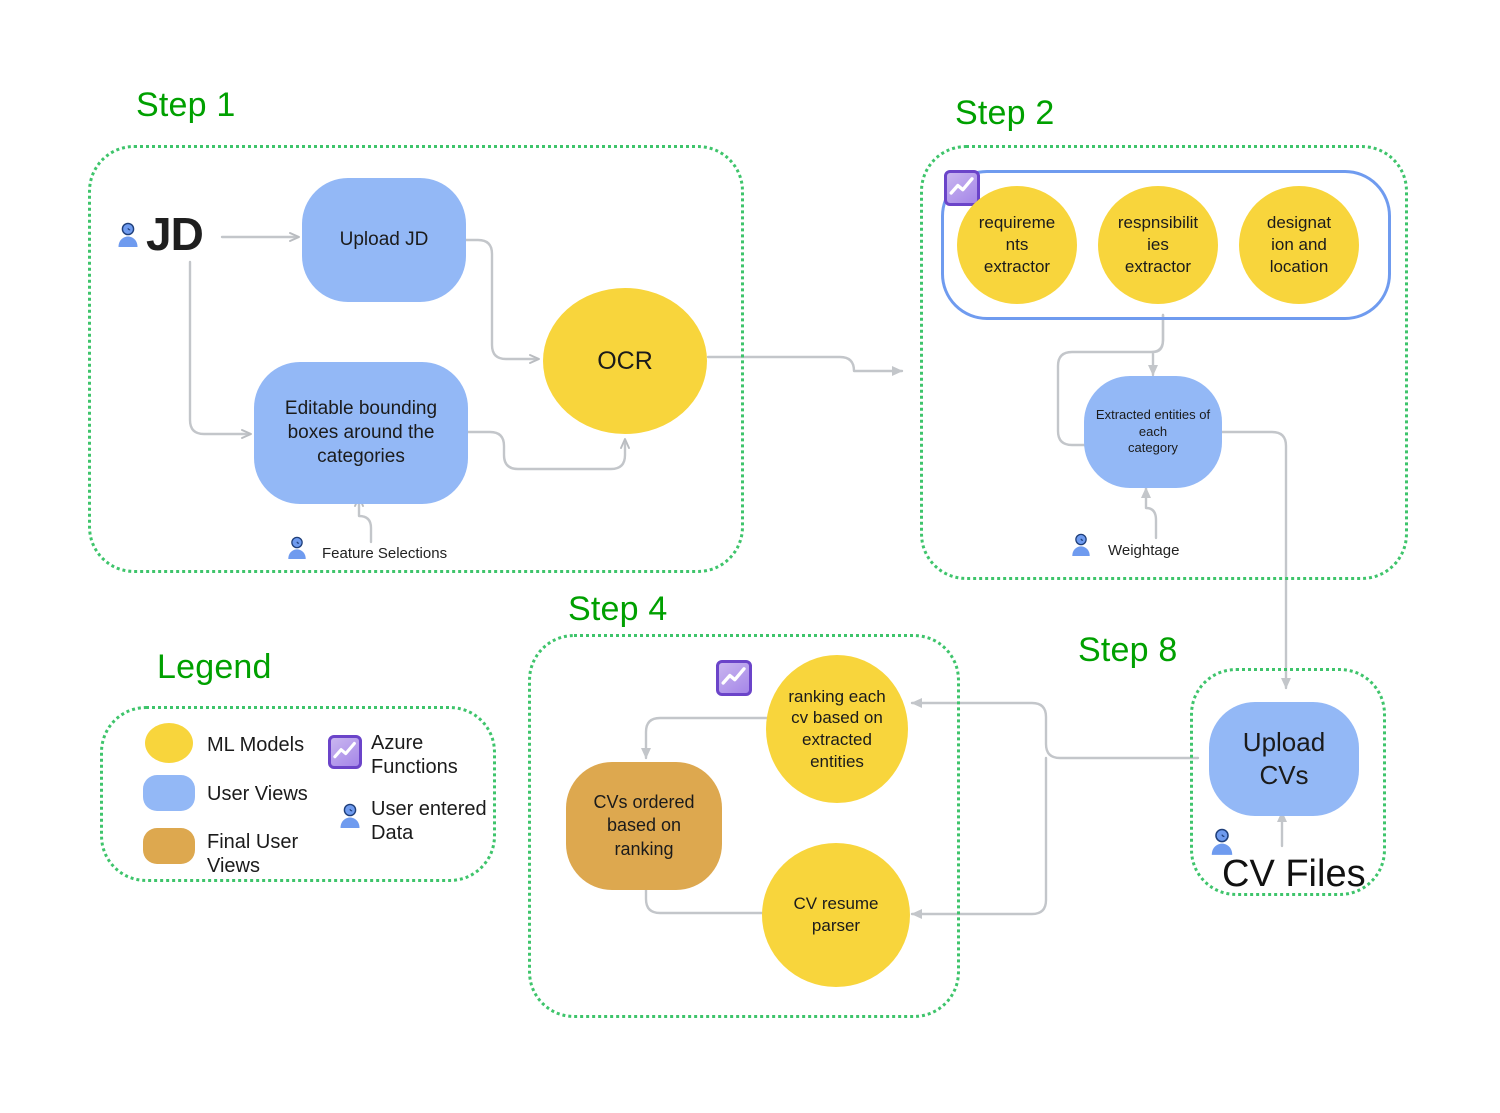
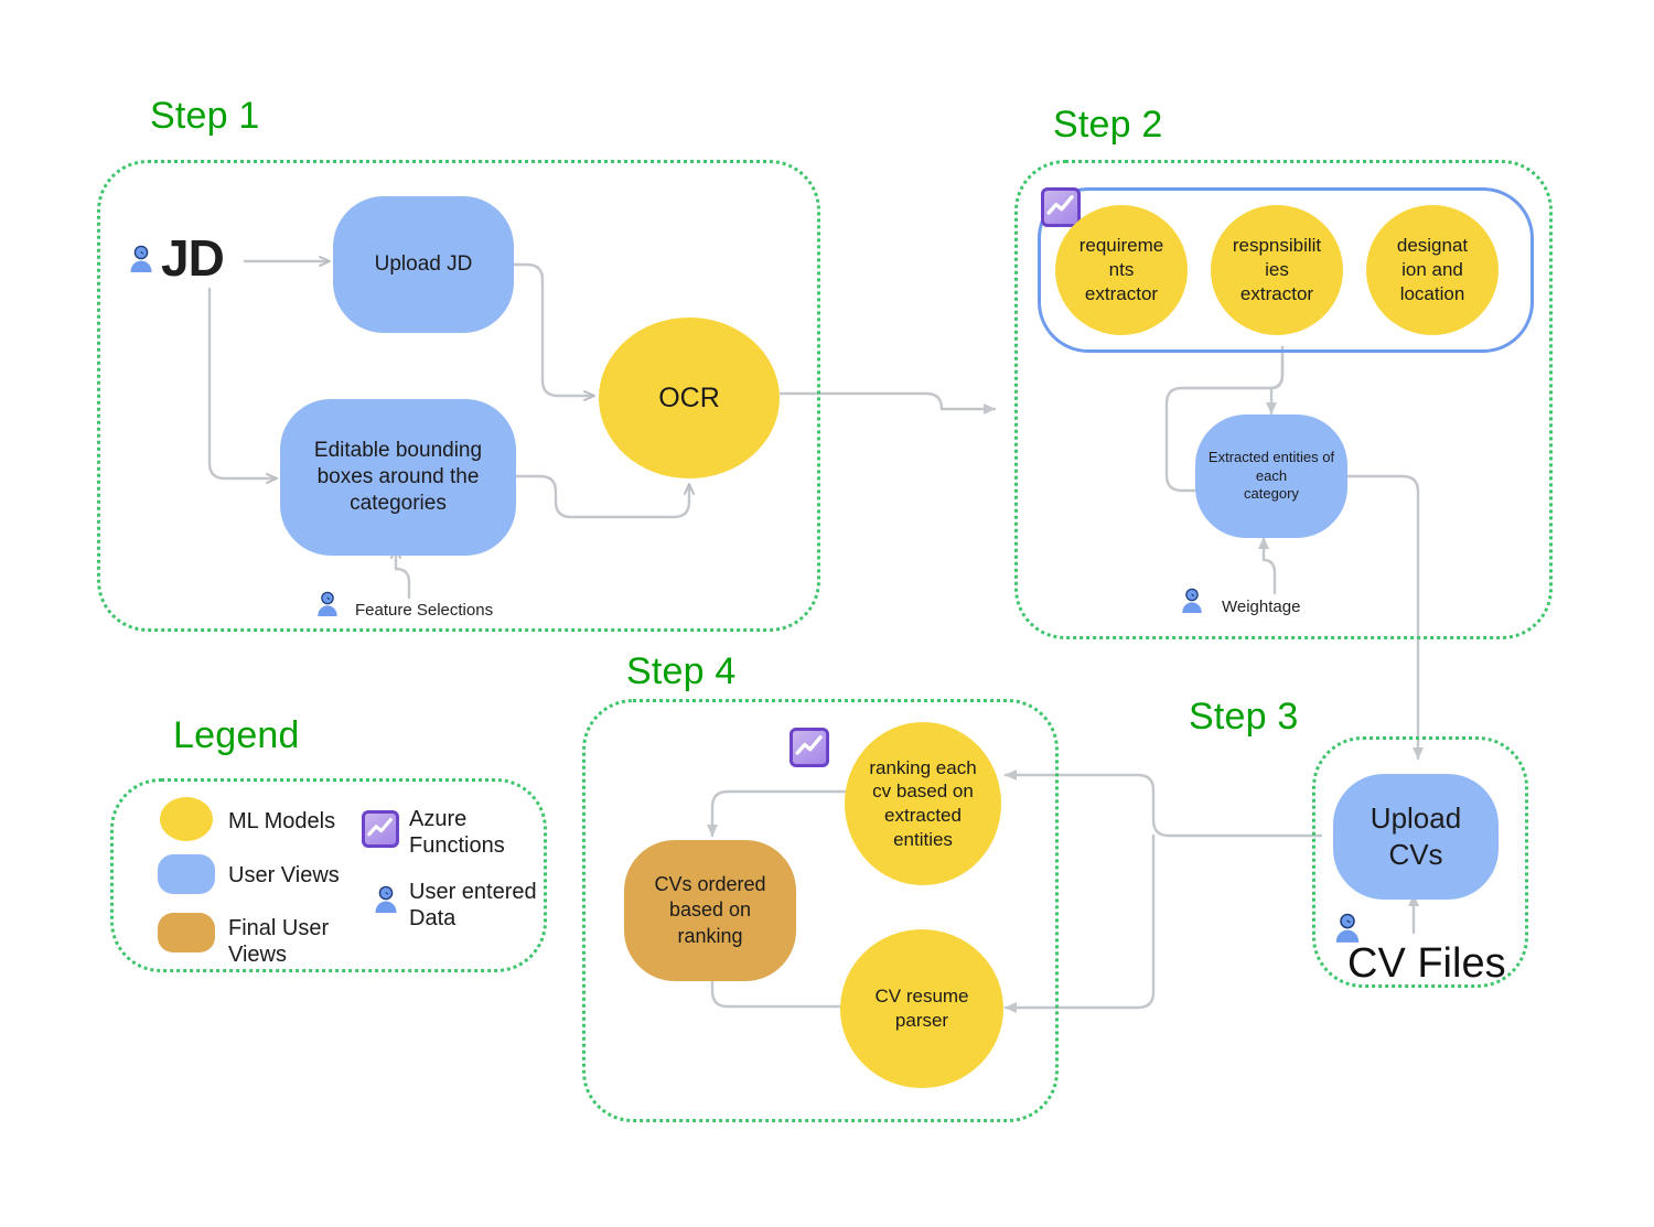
  Step 1
  JD
  Upload JD
  Editable bounding
  boxes around the
  categories
  OCR
  Feature Selections
  Step 2
  requireme
  nts
  extractor
  respnsibilit
  ies
  extractor
  designat
  ion and
  location
  Extracted entities of
  each
  category
  Weightage
- Step 8
+ Step 3
  Upload
  CVs
  CV Files
  Step 4
  ranking each
  cv based on
  extracted
  entities
  CV resume
  parser
  CVs ordered
  based on
  ranking
  Legend
  ML Models
  User Views
  Final User
  Views
  Azure
  Functions
  User entered
  Data
